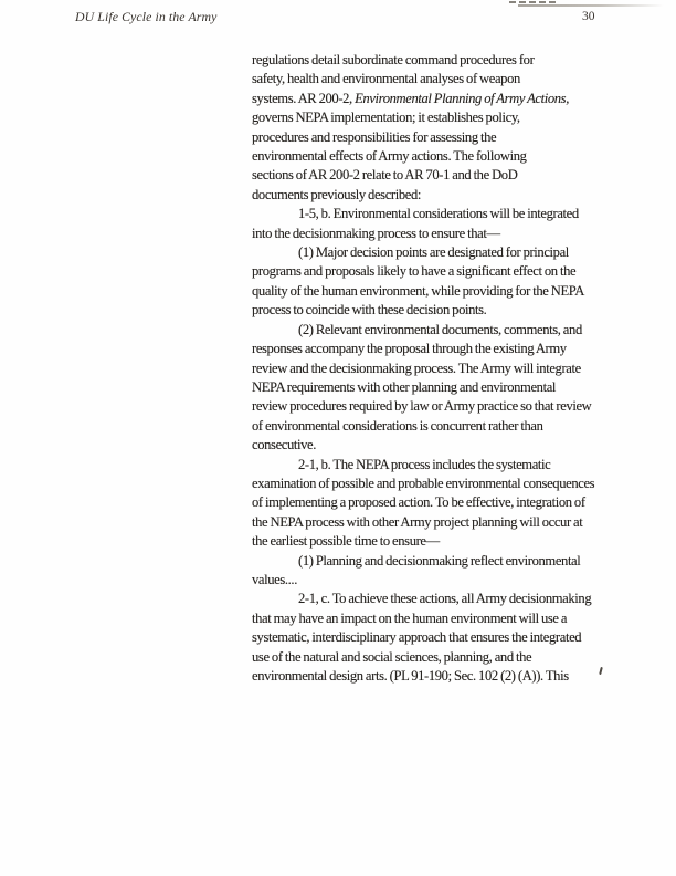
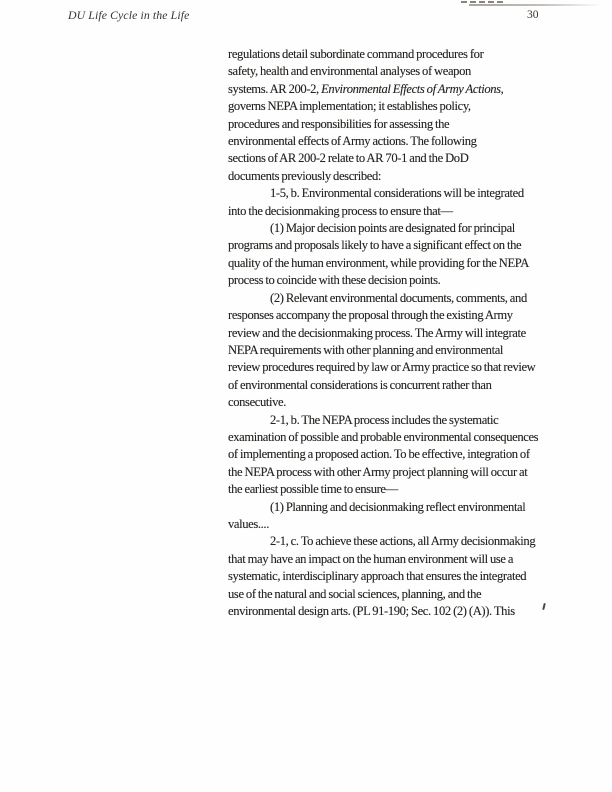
- DU Life Cycle in the Army
+ DU Life Cycle in the Life
  30
  regulations detail subordinate command procedures for
  safety, health and environmental analyses of weapon
- systems. AR 200-2, Environmental Planning of Army Actions,
+ systems. AR 200-2, Environmental Effects of Army Actions,
  governs NEPA implementation; it establishes policy,
  procedures and responsibilities for assessing the
  environmental effects of Army actions. The following
  sections of AR 200-2 relate to AR 70-1 and the DoD
  documents previously described:
  1-5, b. Environmental considerations will be integrated
  into the decisionmaking process to ensure that—
  (1) Major decision points are designated for principal
  programs and proposals likely to have a significant effect on the
  quality of the human environment, while providing for the NEPA
  process to coincide with these decision points.
  (2) Relevant environmental documents, comments, and
  responses accompany the proposal through the existing Army
  review and the decisionmaking process. The Army will integrate
  NEPA requirements with other planning and environmental
  review procedures required by law or Army practice so that review
  of environmental considerations is concurrent rather than
  consecutive.
  2-1, b. The NEPA process includes the systematic
  examination of possible and probable environmental consequences
  of implementing a proposed action. To be effective, integration of
  the NEPA process with other Army project planning will occur at
  the earliest possible time to ensure—
  (1) Planning and decisionmaking reflect environmental
  values....
  2-1, c. To achieve these actions, all Army decisionmaking
  that may have an impact on the human environment will use a
  systematic, interdisciplinary approach that ensures the integrated
  use of the natural and social sciences, planning, and the
  environmental design arts. (PL 91-190; Sec. 102 (2) (A)). This
